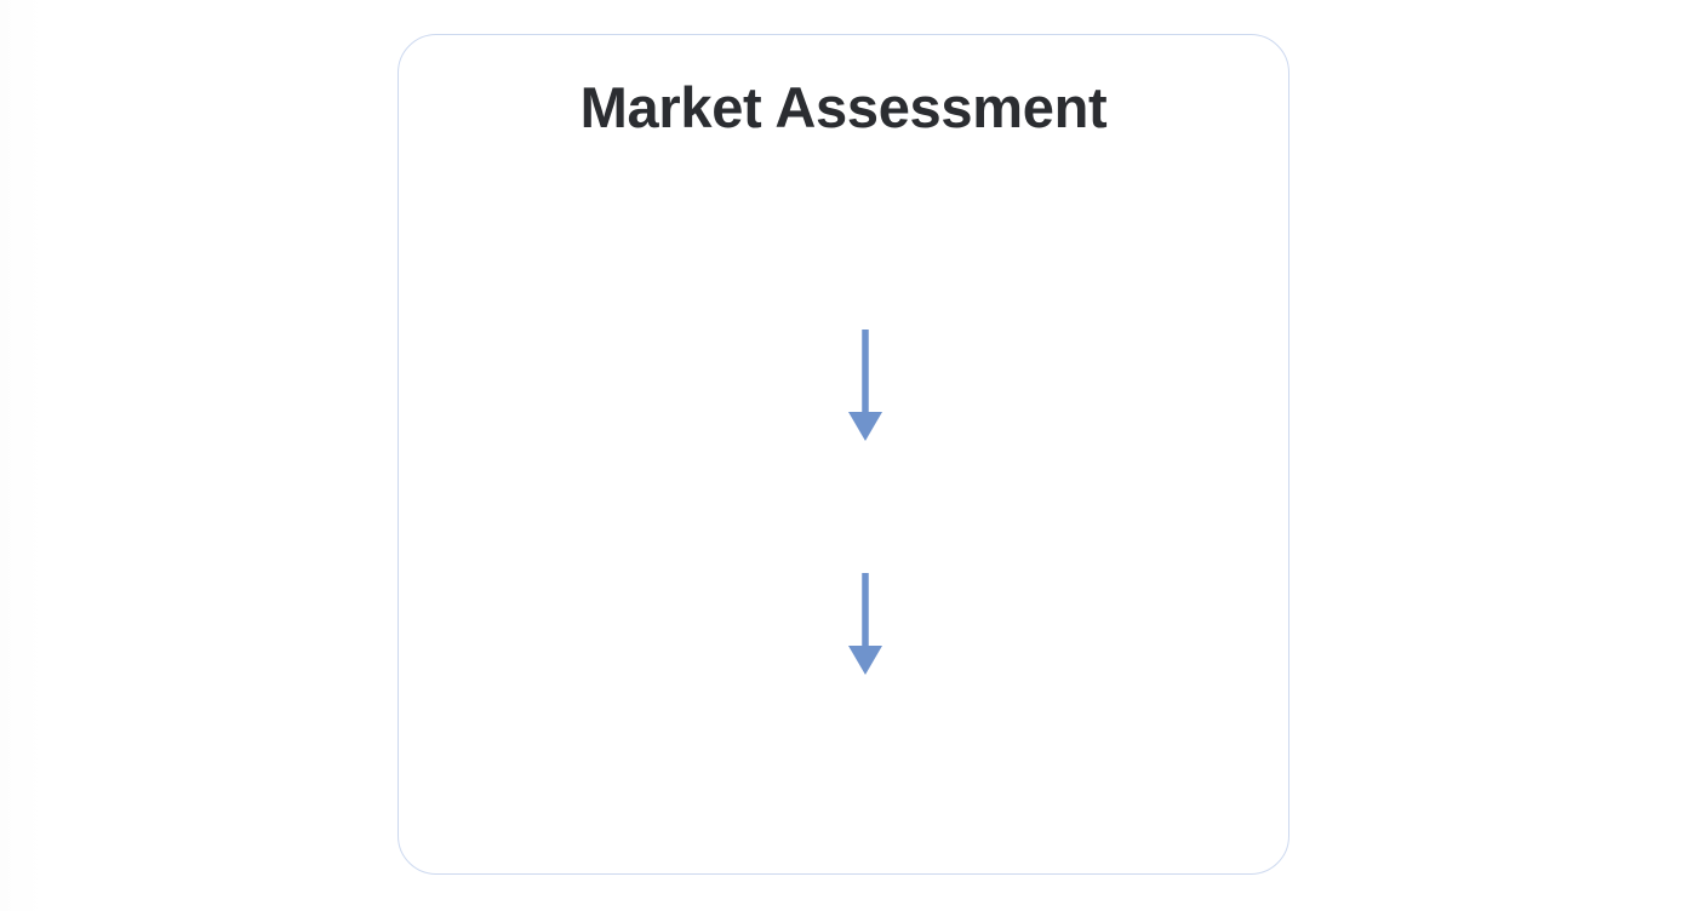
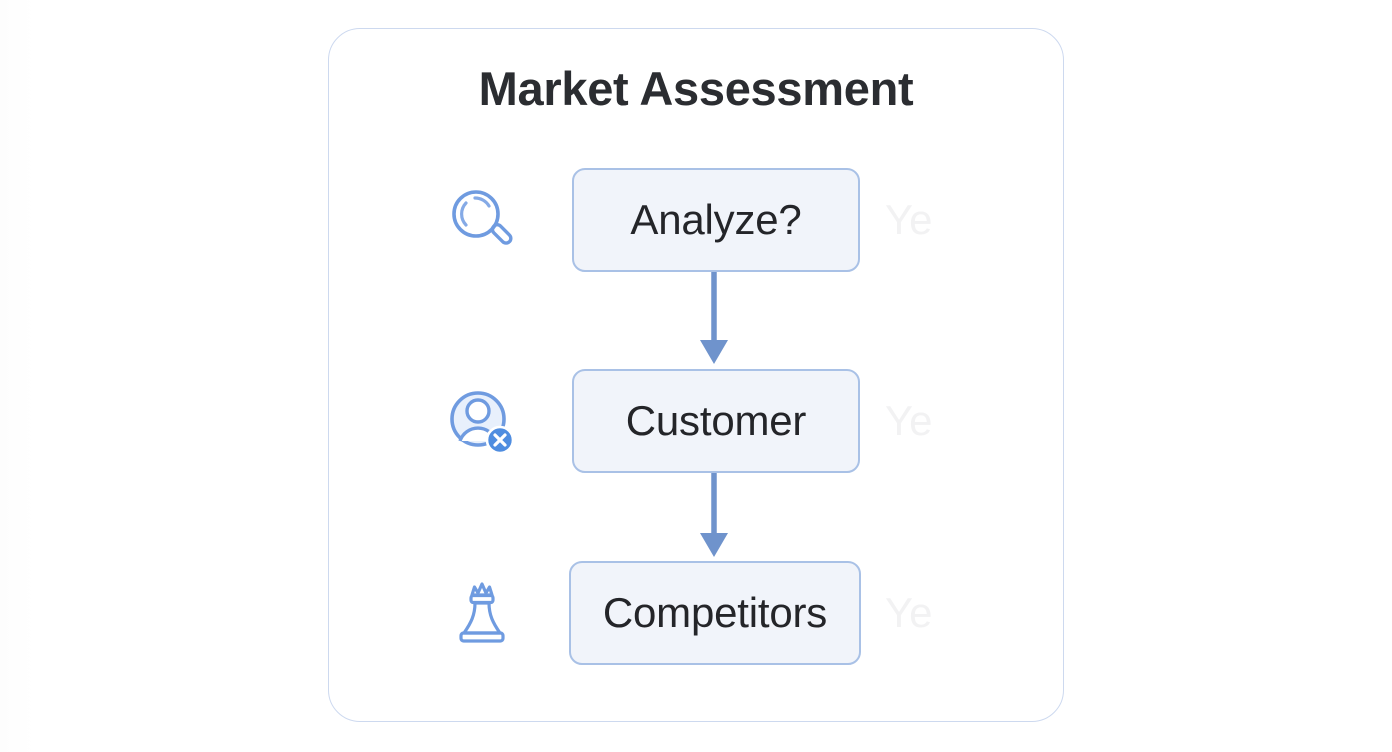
  Market Assessment
+ Analyze?
+ Customer
+ Competitors
